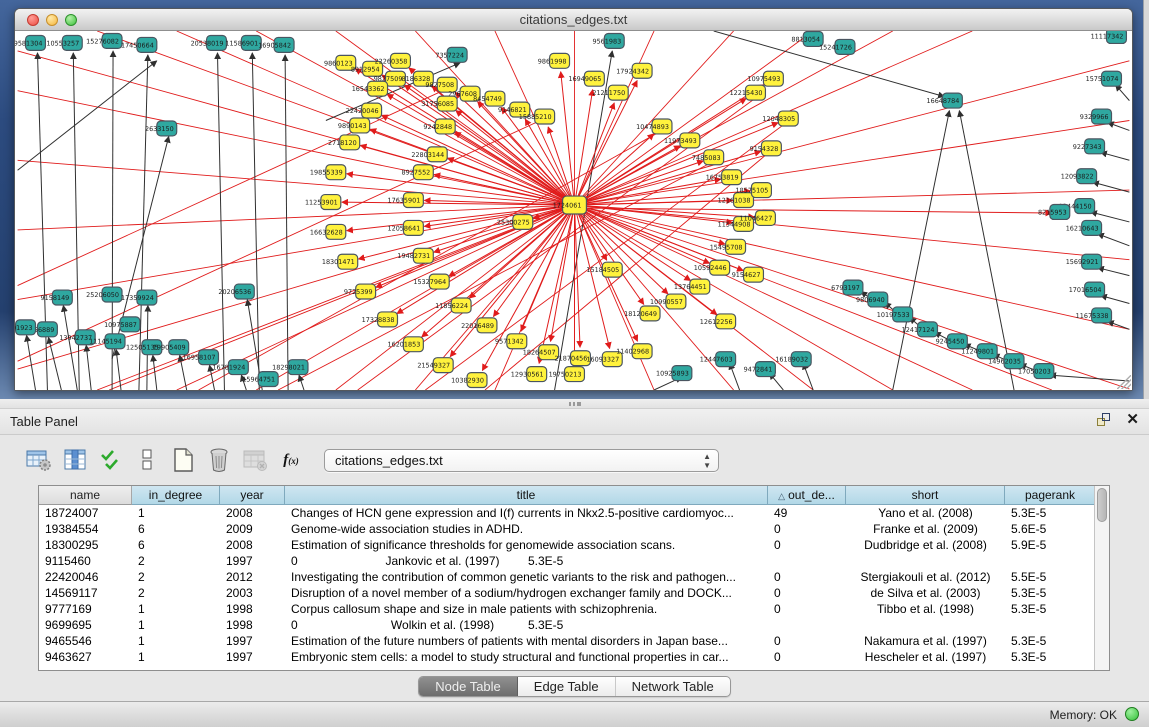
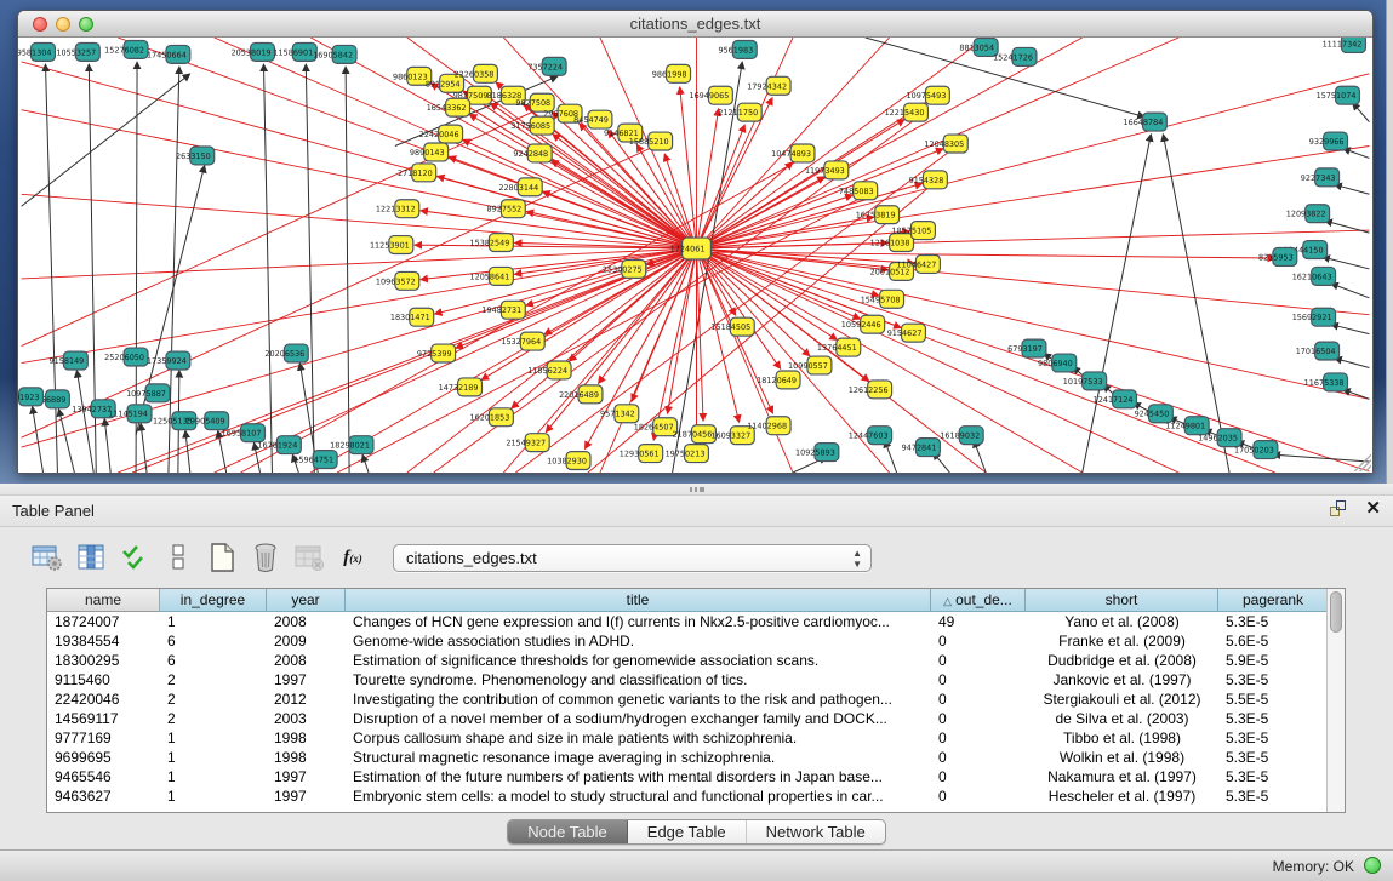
  citations_edges.txt
  9581304
  10553257
  15276082
  17450664
  20538019
  11586901
  16905842
  7357224
  9561983
  8813054
  15241726
  11117342
  2633150
  25206050
  20206536
  17359924
  10975887
  01923
  13942737
  11145194
  12505135
  19905409
  16958107
  16781924
  9158149
  15964751
  18298021
  15751074
  9329966
  9227343
  12093822
  16210643
  15692921
  17016504
  11675338
  16648784
  8215953
  6793197
  9806940
  10197533
  12417124
  9245450
  11249801
  14962035
  17050203
  10925893
  12447603
  9472841
  16189032
  9860123
  8912954
  22260358
  9827509
  16543362
  8186328
  9827508
  2967608
  31756085
  8454749
  9146821
  15885210
  22420046
  9890143
  2718120
- 19855339
+ 12213312
  11253901
- 16632628
+ 10963572
  18301471
  9725399
- 17328838
+ 14732189
  16201853
  21549327
  10382930
  8927552
- 17635901
+ 15382549
  12058641
  19482731
  15327964
  11856224
  22016489
  9571342
  18264507
  21870456
  16093327
  11402968
  19750213
  12930561
  10474893
  11973493
  7485083
  16753819
  12161038
- 11544908
+ 20010512
  15495708
  10592446
  13764451
  10990557
  18120649
  12215430
  10975493
  12048305
  9154328
  18575105
  11046427
  9154627
  12612256
  9242848
  22803144
  21211750
  16949065
  9861998
  17924342
  25300275
  15184505
  1724061
  Table Panel
  ✕
  f(x)
  citations_edges.txt
  ▲
  ▼
  name
  in_degree
  year
  title
  △ out_de...
  short
  pagerank
  18724007
  1
  2008
  Changes of HCN gene expression and I(f) currents in Nkx2.5-positive cardiomyoc...
  49
  Yano et al. (2008)
  5.3E-5
  19384554
  6
  2009
  Genome-wide association studies in ADHD.
  0
  Franke et al. (2009)
  5.6E-5
  18300295
  6
  2008
  Estimation of significance thresholds for genomewide association scans.
  0
  Dudbridge et al. (2008)
  5.9E-5
  9115460
  2
  1997
+ Tourette syndrome. Phenomenology and classification of tics.
  0
  Jankovic et al. (1997)
  5.3E-5
  22420046
  2
  2012
  Investigating the contribution of common genetic variants to the risk and pathogen...
  0
  Stergiakouli et al. (2012)
  5.5E-5
  14569117
  2
  2003
  Disruption of a novel member of a sodium/hydrogen exchanger family and DOCK...
  0
  de Silva et al. (2003)
  5.3E-5
  9777169
  1
  1998
  Corpus callosum shape and size in male patients with schizophrenia.
  0
  Tibbo et al. (1998)
  5.3E-5
  9699695
  1
  1998
+ Structural magnetic resonance image averaging in schizophrenia.
  0
  Wolkin et al. (1998)
  5.3E-5
  9465546
  1
  1997
  Estimation of the future numbers of patients with mental disorders in Japan base...
  0
  Nakamura et al. (1997)
  5.3E-5
  9463627
  1
  1997
  Embryonic stem cells: a model to study structural and functional properties in car...
  0
  Hescheler et al. (1997)
  5.3E-5
  Node Table
  Edge Table
  Network Table
  Memory: OK
